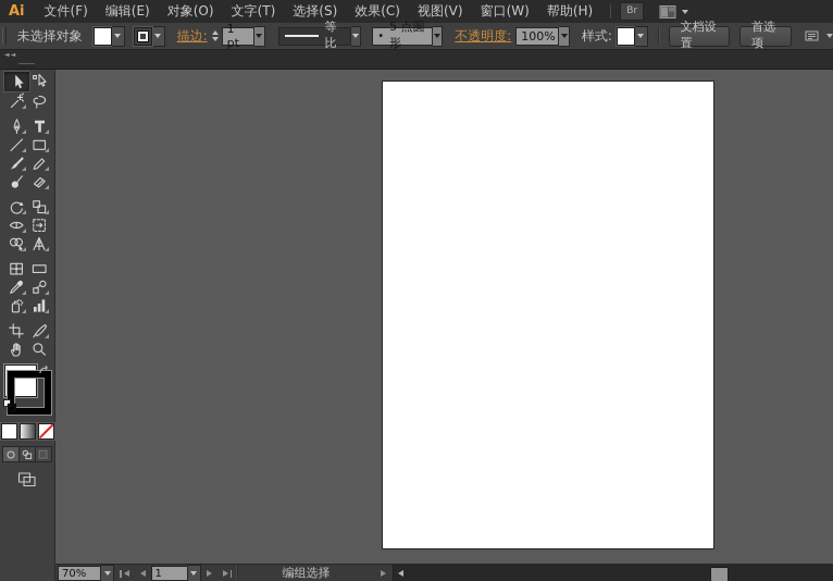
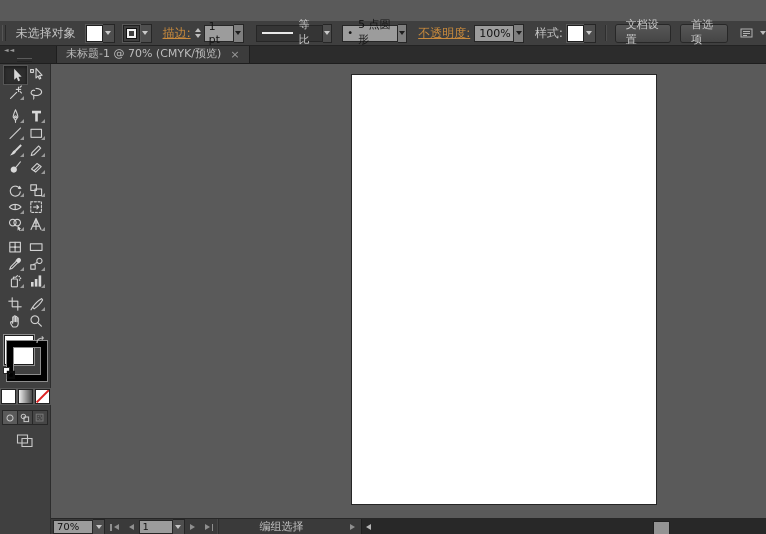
- Ai
- 文件(F)
- 编辑(E)
- 对象(O)
- 文字(T)
- 选择(S)
- 效果(C)
- 视图(V)
- 窗口(W)
- 帮助(H)
- Br
  未选择对象
  描边:
  1 pt
  等比
  •
  5 点圆形
  不透明度:
  100%
  样式:
  文档设置
  首选项
+ 未标题-1 @ 70% (CMYK/预览)
+ ×
  70%
  1
  编组选择
